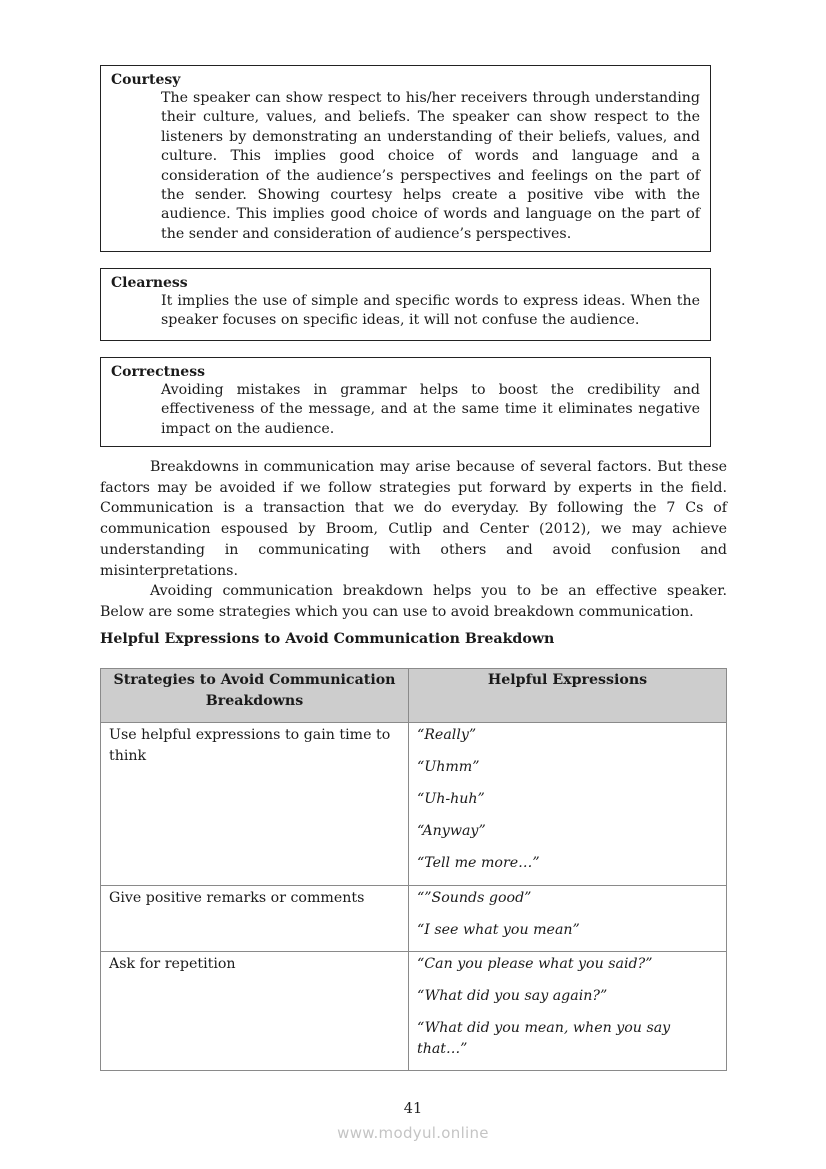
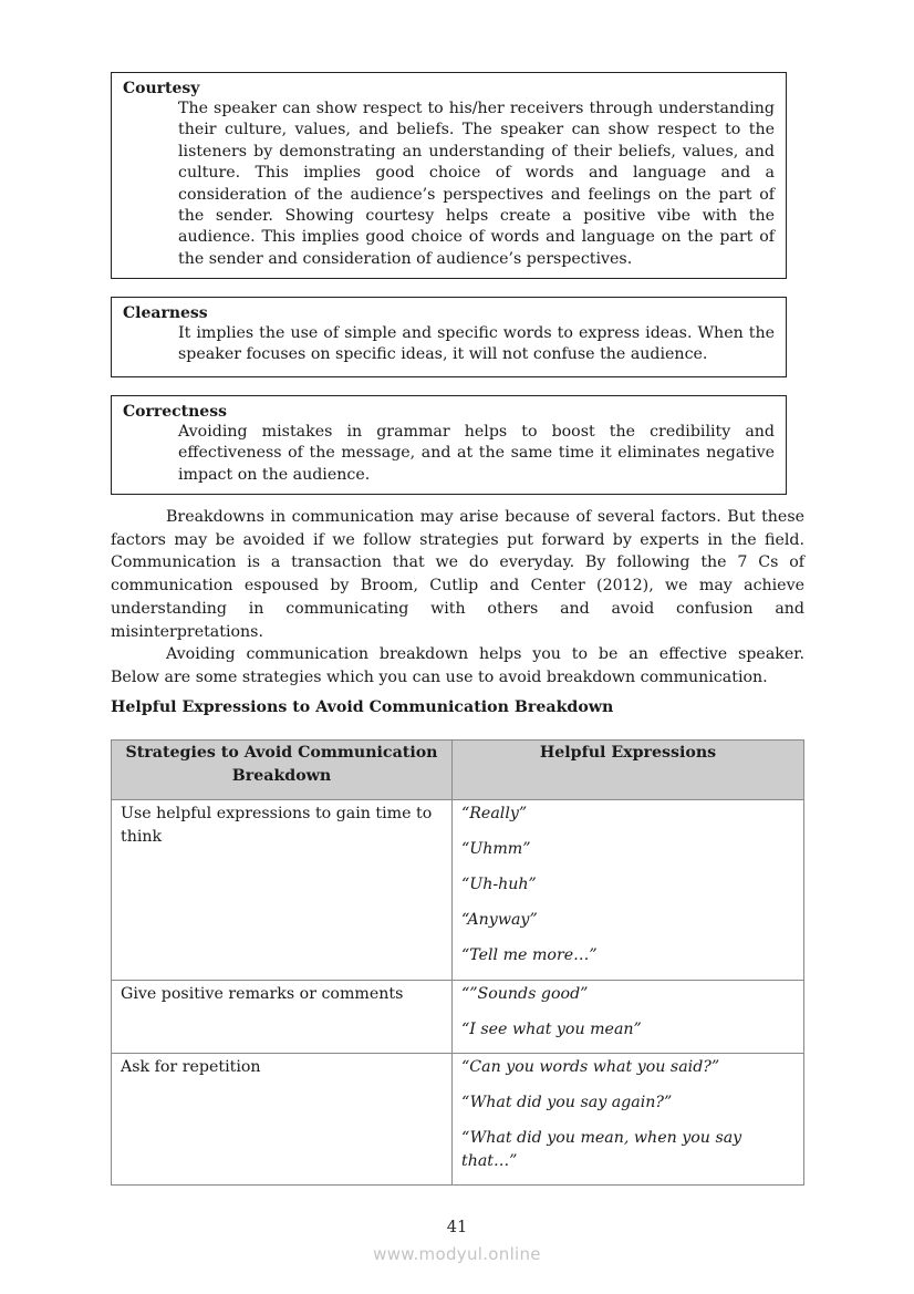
  Courtesy
  The speaker can show respect to his/her receivers through understanding their culture, values, and beliefs. The speaker can show respect to the listeners by demonstrating an understanding of their beliefs, values, and culture. This implies good choice of words and language and a consideration of the audience’s perspectives and feelings on the part of the sender. Showing courtesy helps create a positive vibe with the audience. This implies good choice of words and language on the part of the sender and consideration of audience’s perspectives.
  Clearness
  It implies the use of simple and specific words to express ideas. When the speaker focuses on specific ideas, it will not confuse the audience.
  Correctness
  Avoiding mistakes in grammar helps to boost the credibility and effectiveness of the message, and at the same time it eliminates negative impact on the audience.
  Breakdowns in communication may arise because of several factors. But these factors may be avoided if we follow strategies put forward by experts in the field. Communication is a transaction that we do everyday. By following the 7 Cs of communication espoused by Broom, Cutlip and Center (2012), we may achieve understanding in communicating with others and avoid confusion and misinterpretations.
  Avoiding communication breakdown helps you to be an effective speaker. Below are some strategies which you can use to avoid breakdown communication.
  Helpful Expressions to Avoid Communication Breakdown
- Strategies to Avoid Communication Breakdowns	Helpful Expressions
+ Strategies to Avoid Communication Breakdown	Helpful Expressions
  Use helpful expressions to gain time to think	“Really” “Uhmm” “Uh-huh” “Anyway” “Tell me more…”
  Give positive remarks or comments	“”Sounds good” “I see what you mean”
- Ask for repetition	“Can you please what you said?” “What did you say again?” “What did you mean, when you say that…”
+ Ask for repetition	“Can you words what you said?” “What did you say again?” “What did you mean, when you say that…”
  41
  www.modyul.online
